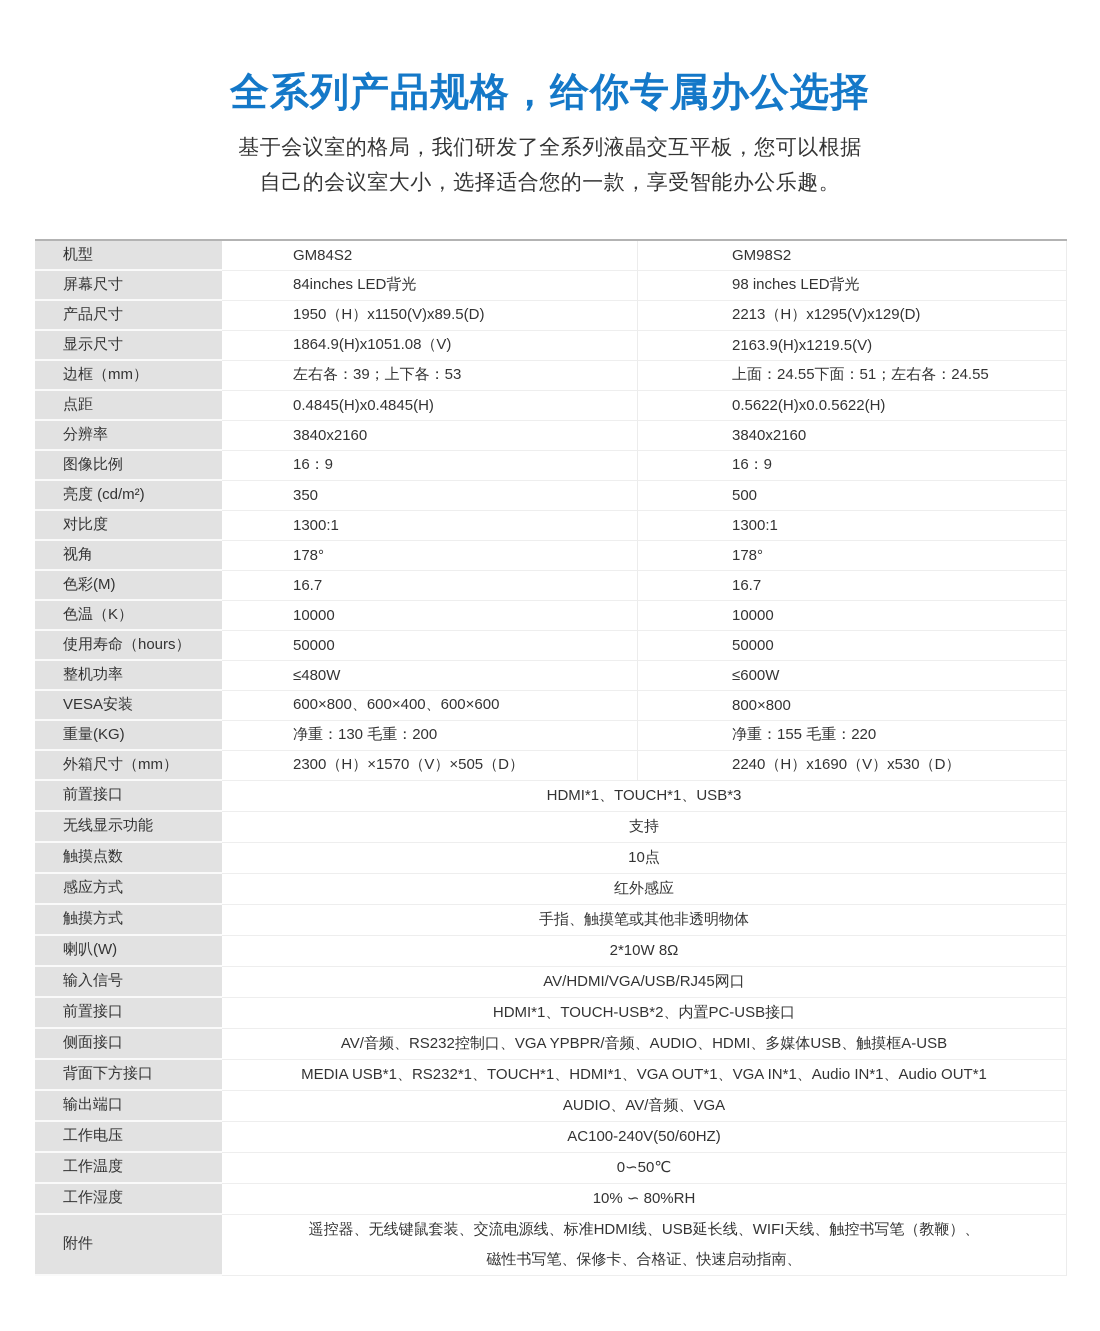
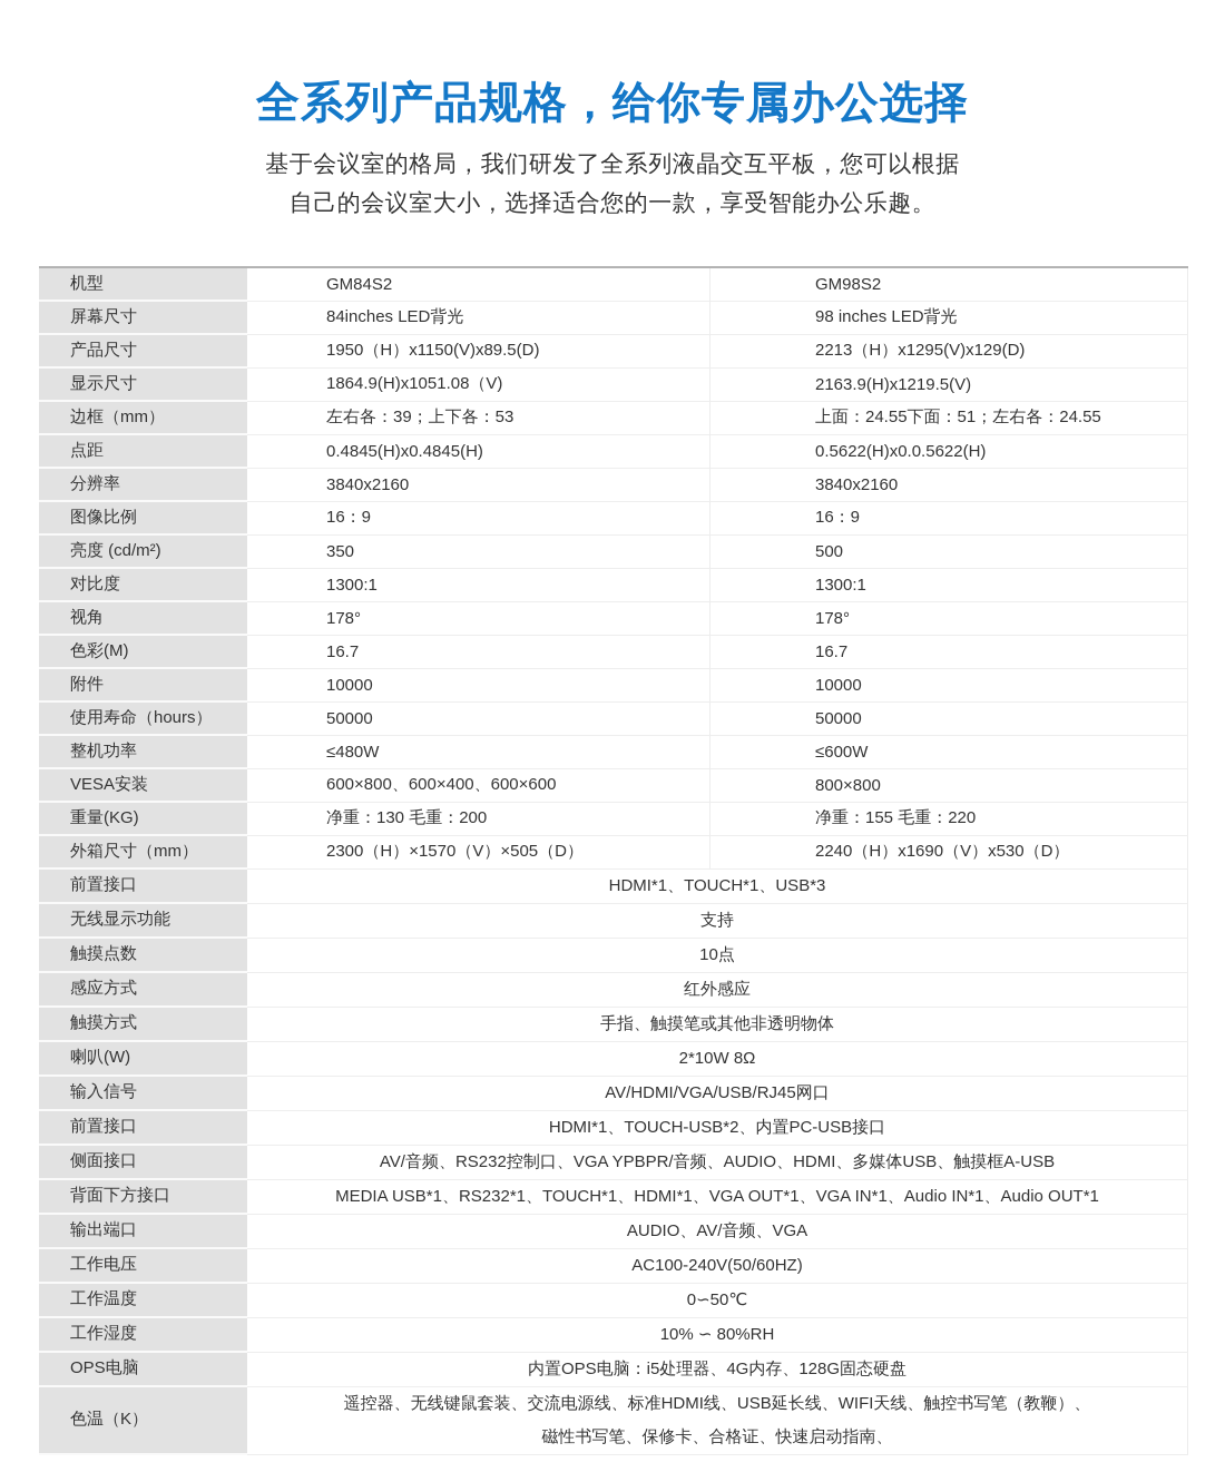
  全系列产品规格，给你专属办公选择
  基于会议室的格局，我们研发了全系列液晶交互平板，您可以根据
  自己的会议室大小，选择适合您的一款，享受智能办公乐趣。
  机型
  GM84S2
  GM98S2
  屏幕尺寸
  84inches LED背光
  98 inches LED背光
  产品尺寸
  1950（H）x1150(V)x89.5(D)
  2213（H）x1295(V)x129(D)
  显示尺寸
  1864.9(H)x1051.08（V)
  2163.9(H)x1219.5(V)
  边框（mm）
  左右各：39；上下各：53
  上面：24.55下面：51；左右各：24.55
  点距
  0.4845(H)x0.4845(H)
  0.5622(H)x0.0.5622(H)
  分辨率
  3840x2160
  3840x2160
  图像比例
  16：9
  16：9
  亮度 (cd/m²)
  350
  500
  对比度
  1300:1
  1300:1
  视角
  178°
  178°
  色彩(M)
  16.7
  16.7
- 色温（K）
+ 附件
  10000
  10000
  使用寿命（hours）
  50000
  50000
  整机功率
  ≤480W
  ≤600W
  VESA安装
  600×800、600×400、600×600
  800×800
  重量(KG)
  净重：130 毛重：200
  净重：155 毛重：220
  外箱尺寸（mm）
  2300（H）×1570（V）×505（D）
  2240（H）x1690（V）x530（D）
  前置接口
  HDMI*1、TOUCH*1、USB*3
  无线显示功能
  支持
  触摸点数
  10点
  感应方式
  红外感应
  触摸方式
  手指、触摸笔或其他非透明物体
  喇叭(W)
  2*10W 8Ω
  输入信号
  AV/HDMI/VGA/USB/RJ45网口
  前置接口
  HDMI*1、TOUCH-USB*2、内置PC-USB接口
  侧面接口
  AV/音频、RS232控制口、VGA YPBPR/音频、AUDIO、HDMI、多媒体USB、触摸框A-USB
  背面下方接口
  MEDIA USB*1、RS232*1、TOUCH*1、HDMI*1、VGA OUT*1、VGA IN*1、Audio IN*1、Audio OUT*1
  输出端口
  AUDIO、AV/音频、VGA
  工作电压
  AC100-240V(50/60HZ)
  工作温度
  0∽50℃
  工作湿度
  10% ∽ 80%RH
+ OPS电脑
+ 内置OPS电脑：i5处理器、4G内存、128G固态硬盘
- 附件
+ 色温（K）
  遥控器、无线键鼠套装、交流电源线、标准HDMI线、USB延长线、WIFI天线、触控书写笔（教鞭）、
  磁性书写笔、保修卡、合格证、快速启动指南、
